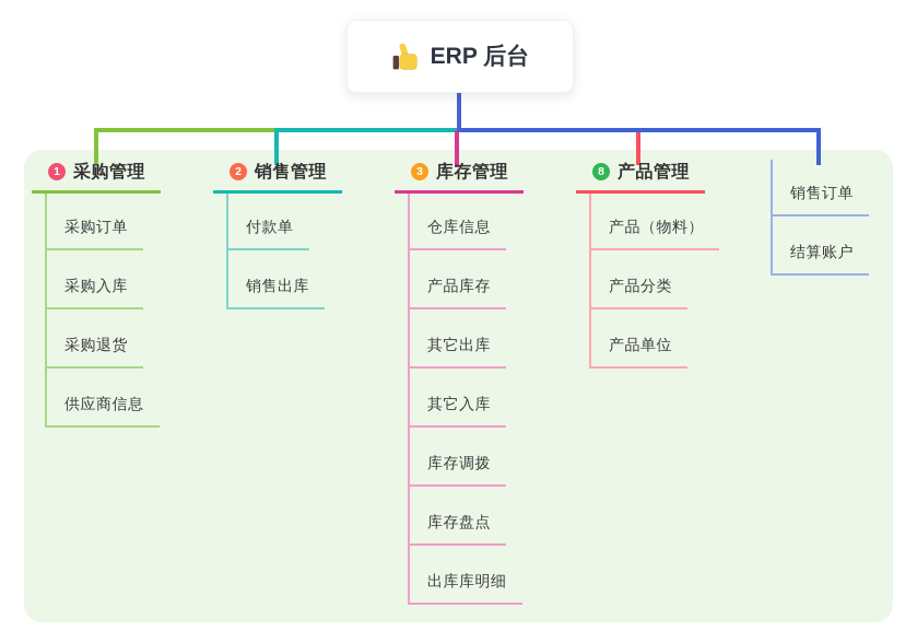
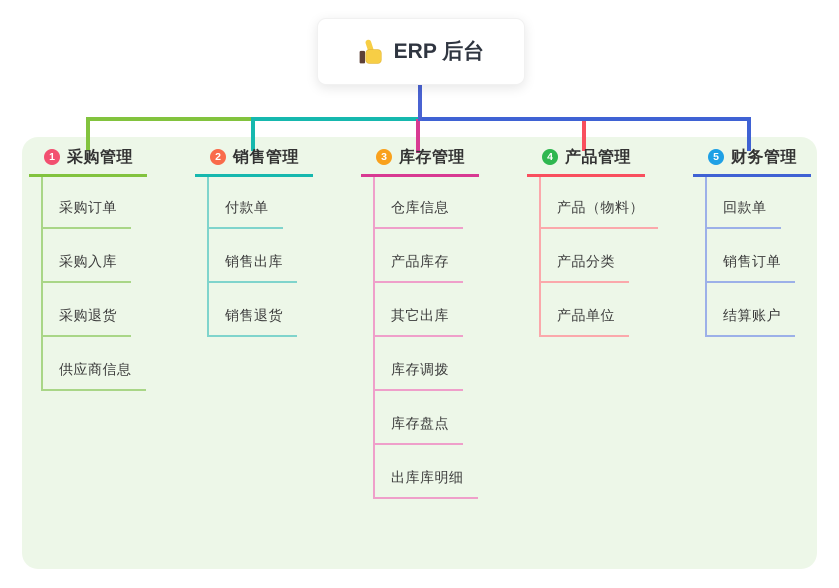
  ERP 后台
  1
  采购管理
  采购订单
  采购入库
  采购退货
  供应商信息
  2
  销售管理
  付款单
  销售出库
+ 销售退货
  3
  库存管理
  仓库信息
  产品库存
  其它出库
- 其它入库
  库存调拨
  库存盘点
  出库库明细
- 8
+ 4
  产品管理
  产品（物料）
  产品分类
  产品单位
+ 5
+ 财务管理
+ 回款单
  销售订单
  结算账户
